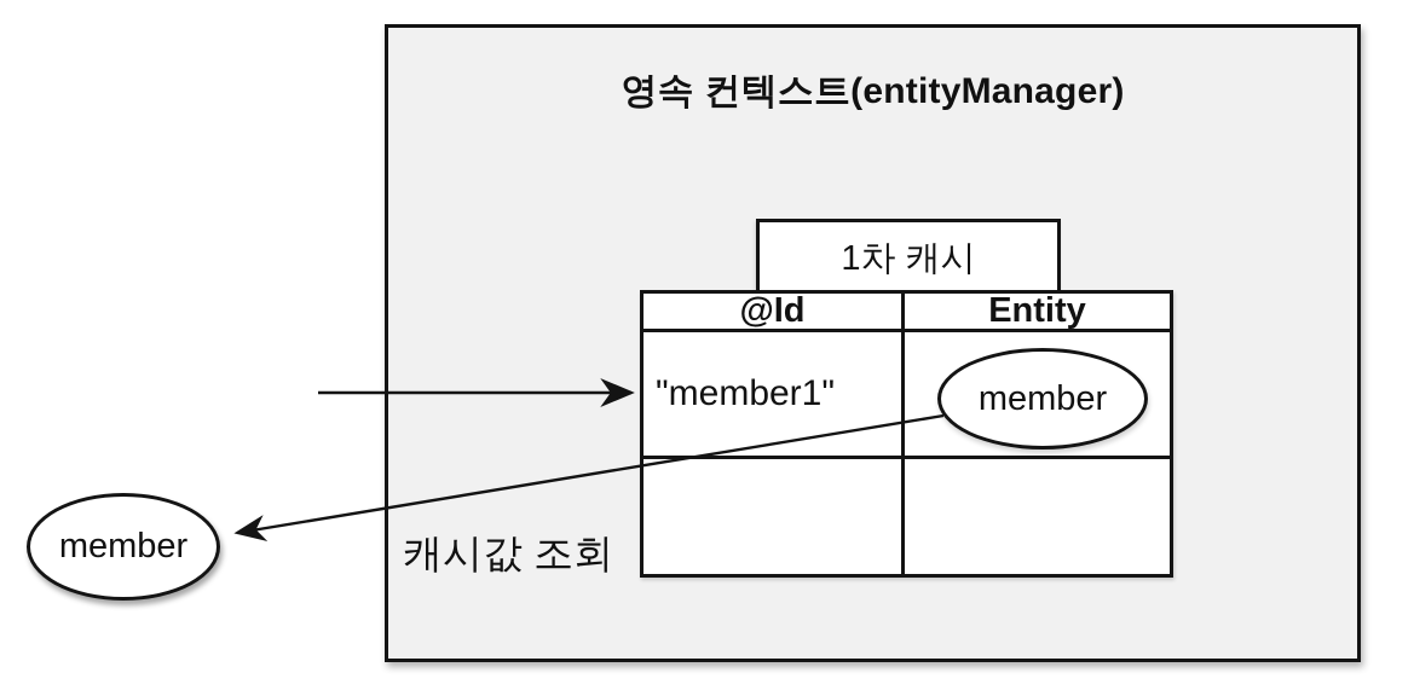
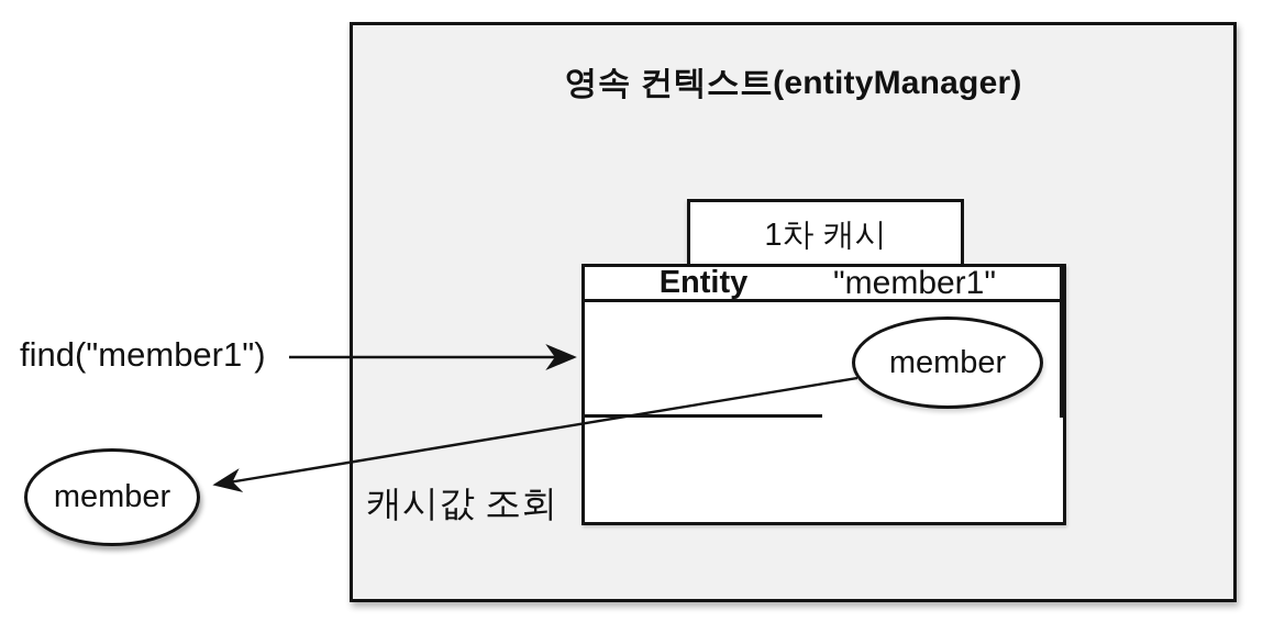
  영속 컨텍스트(entityManager)
  1차 캐시
- @Id
  Entity
  "member1"
  member
  member
+ find("member1")
  캐시값 조회
